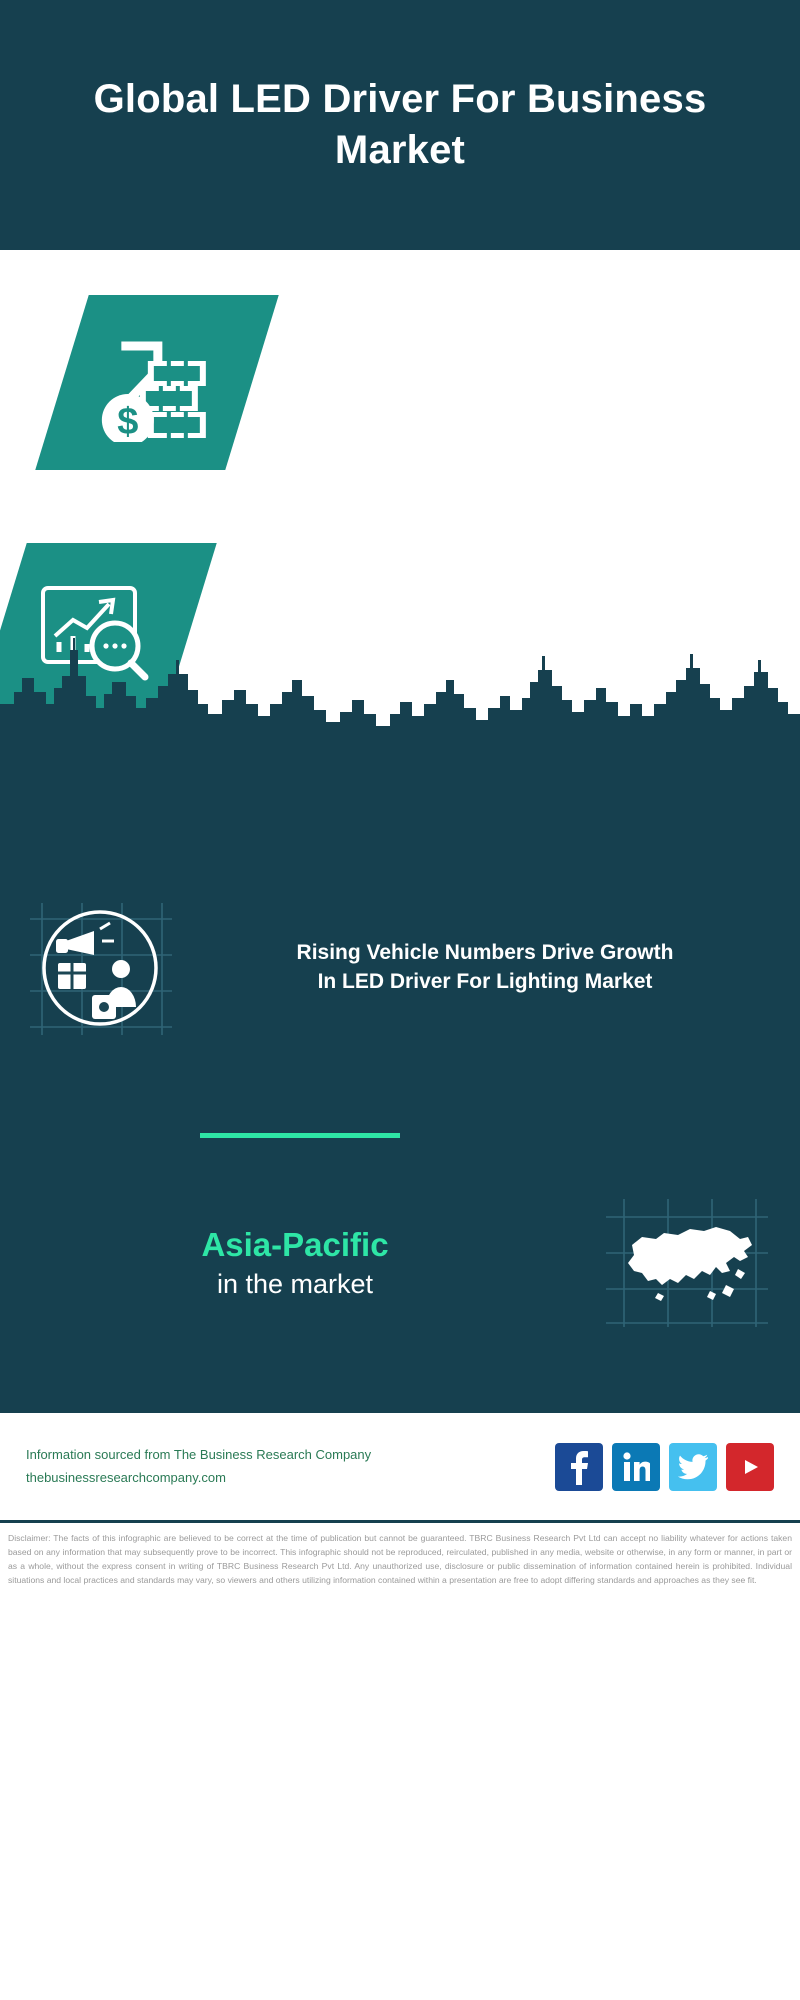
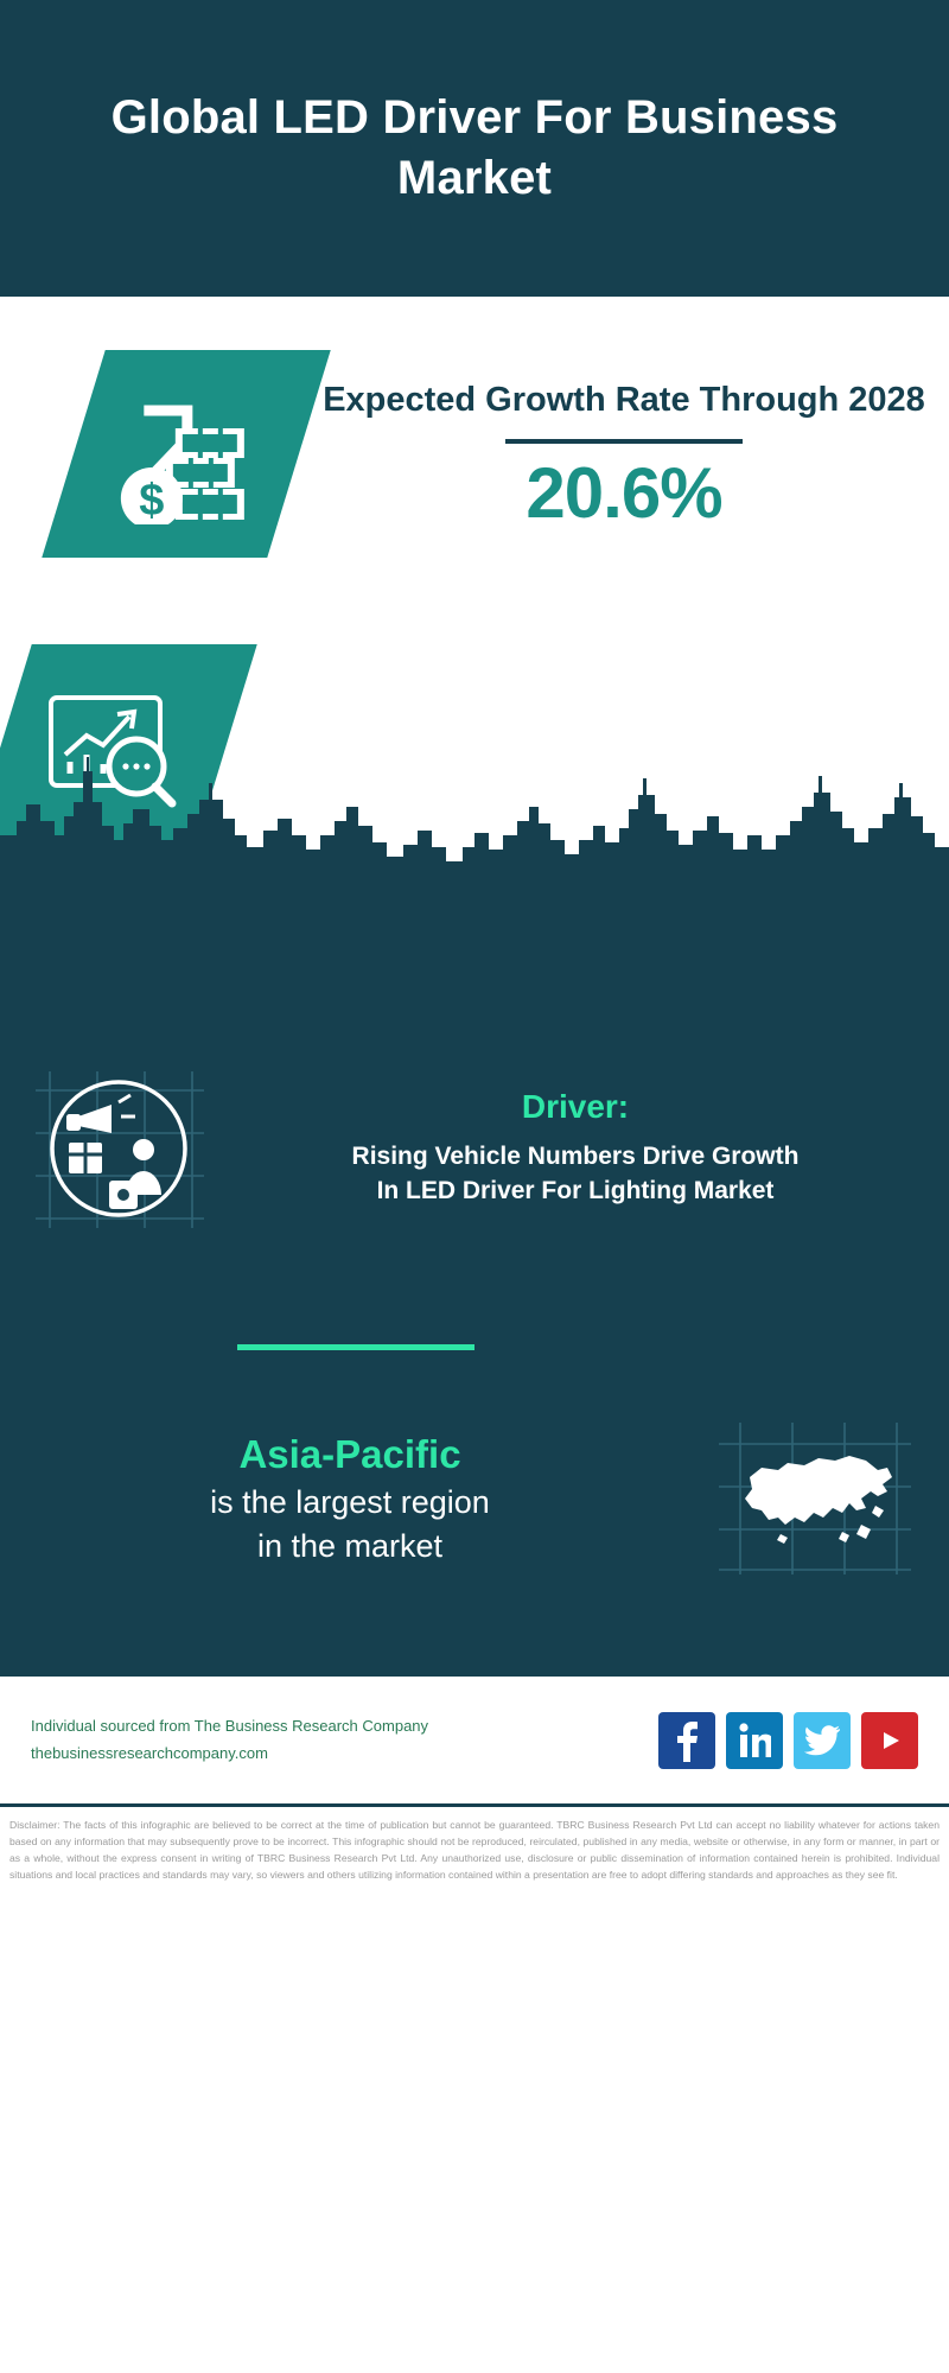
  Global LED Driver For Business Market
+ Expected Growth Rate Through 2028
+ 20.6%
+ Driver:
  Rising Vehicle Numbers Drive Growth In LED Driver For Lighting Market
  Asia-Pacific
+ is the largest region
  in the market
- Information sourced from The Business Research Company
+ Individual sourced from The Business Research Company
  thebusinessresearchcompany.com
  Disclaimer: The facts of this infographic are believed to be correct at the time of publication but cannot be guaranteed. TBRC Business Research Pvt Ltd can accept no liability whatever for actions taken based on any information that may subsequently prove to be incorrect. This infographic should not be reproduced, reirculated, published in any media, website or otherwise, in any form or manner, in part or as a whole, without the express consent in writing of TBRC Business Research Pvt Ltd. Any unauthorized use, disclosure or public dissemination of information contained herein is prohibited. Individual situations and local practices and standards may vary, so viewers and others utilizing information contained within a presentation are free to adopt differing standards and approaches as they see fit.
